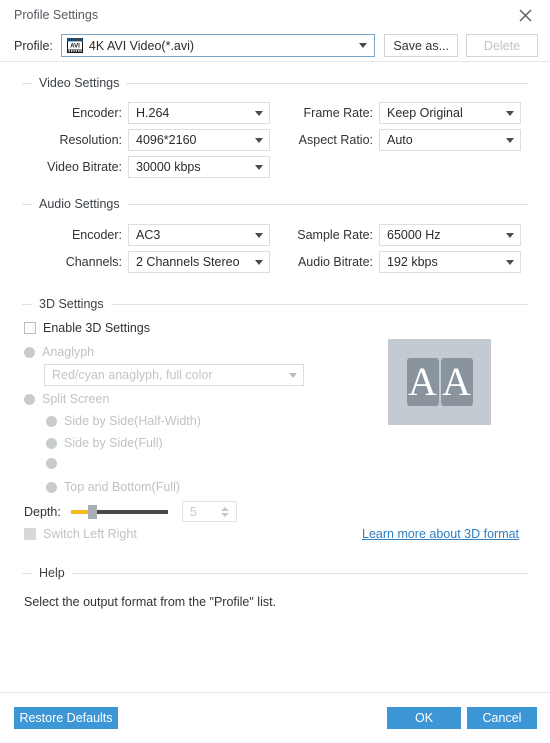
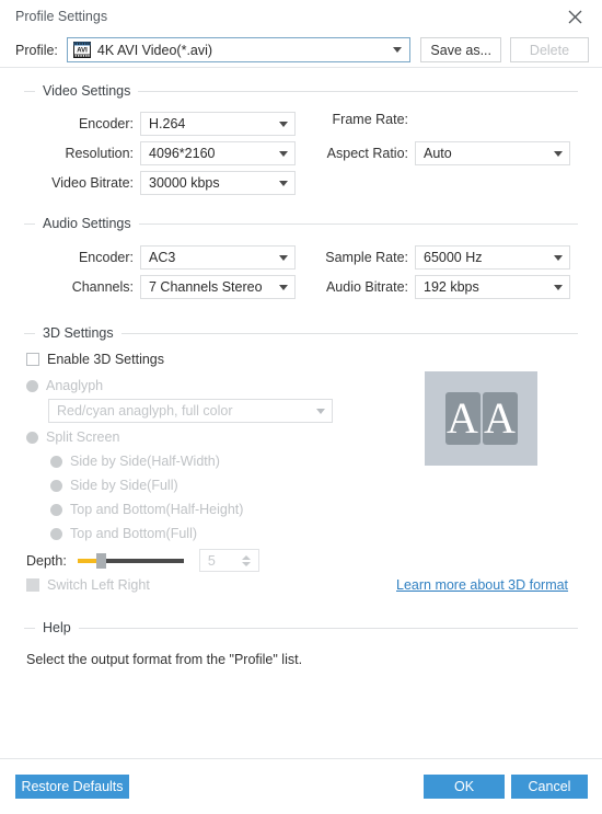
  Profile Settings
  Profile:
  4K AVI Video(*.avi)
  Save as...
  Delete
  Video Settings
  Encoder:
  H.264
  Resolution:
  4096*2160
  Video Bitrate:
  30000 kbps
  Frame Rate:
- Keep Original
  Aspect Ratio:
  Auto
  Audio Settings
  Encoder:
  AC3
  Channels:
- 2 Channels Stereo
+ 7 Channels Stereo
  Sample Rate:
  65000 Hz
  Audio Bitrate:
  192 kbps
  3D Settings
  Enable 3D Settings
  Anaglyph
  Red/cyan anaglyph, full color
  Split Screen
  Side by Side(Half-Width)
  Side by Side(Full)
+ Top and Bottom(Half-Height)
  Top and Bottom(Full)
  Depth:
  5
  Switch Left Right
  A
  A
  Learn more about 3D format
  Help
  Select the output format from the "Profile" list.
  Restore Defaults
  OK
  Cancel
